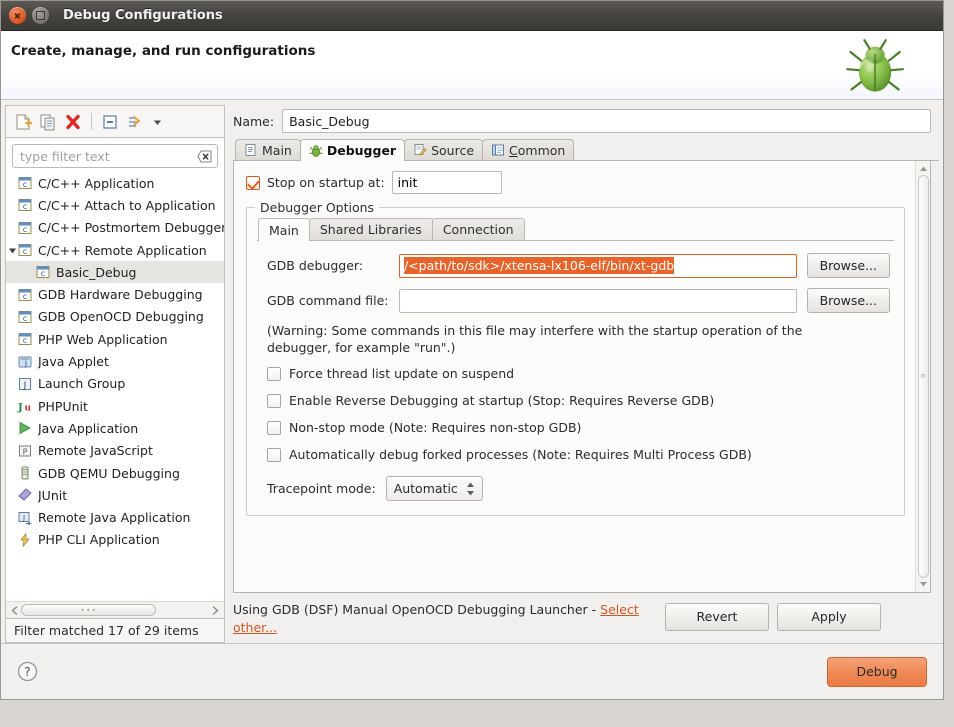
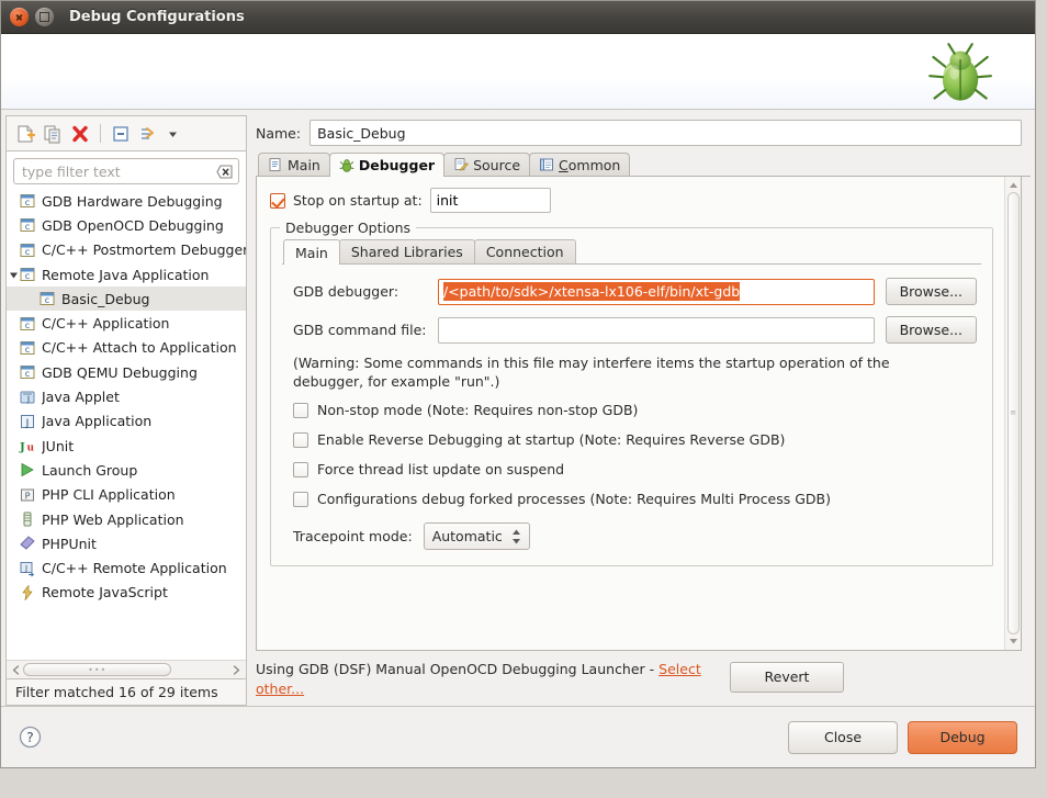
  Debug Configurations
- Create, manage, and run configurations
  type filter text
  c
- C/C++ Application
+ GDB Hardware Debugging
  c
- C/C++ Attach to Application
+ GDB OpenOCD Debugging
  c
  C/C++ Postmortem Debugger
  c
- C/C++ Remote Application
+ Remote Java Application
  c
  Basic_Debug
  c
- GDB Hardware Debugging
+ C/C++ Application
  c
- GDB OpenOCD Debugging
+ C/C++ Attach to Application
  c
- PHP Web Application
+ GDB QEMU Debugging
  J
  Java Applet
  J
- Launch Group
+ Java Application
  J
  u
- PHPUnit
+ JUnit
- Java Application
+ Launch Group
  P
- Remote JavaScript
+ PHP CLI Application
- GDB QEMU Debugging
+ PHP Web Application
- JUnit
+ PHPUnit
  J
- Remote Java Application
+ C/C++ Remote Application
- PHP CLI Application
+ Remote JavaScript
  •••
- Filter matched 17 of 29 items
+ Filter matched 16 of 29 items
  Name:
  Basic_Debug
  Main
  Debugger
  Source
  Common
  Stop on startup at:
  init
  Debugger Options
  Main
  Shared Libraries
  Connection
  GDB debugger:
  /<path/to/sdk>/xtensa-lx106-elf/bin/xt-gdb
  Browse...
  GDB command file:
  Browse...
- (Warning: Some commands in this file may interfere with the startup operation of the debugger, for example "run".)
+ (Warning: Some commands in this file may interfere items the startup operation of the debugger, for example "run".)
- Force thread list update on suspend
+ Non-stop mode (Note: Requires non-stop GDB)
- Enable Reverse Debugging at startup (Stop: Requires Reverse GDB)
+ Enable Reverse Debugging at startup (Note: Requires Reverse GDB)
- Non-stop mode (Note: Requires non-stop GDB)
+ Force thread list update on suspend
- Automatically debug forked processes (Note: Requires Multi Process GDB)
+ Configurations debug forked processes (Note: Requires Multi Process GDB)
  Tracepoint mode:
  Automatic
  ≡
  Using GDB (DSF) Manual OpenOCD Debugging Launcher - Select other...
  Revert
- Apply
  ?
+ Close
  Debug
